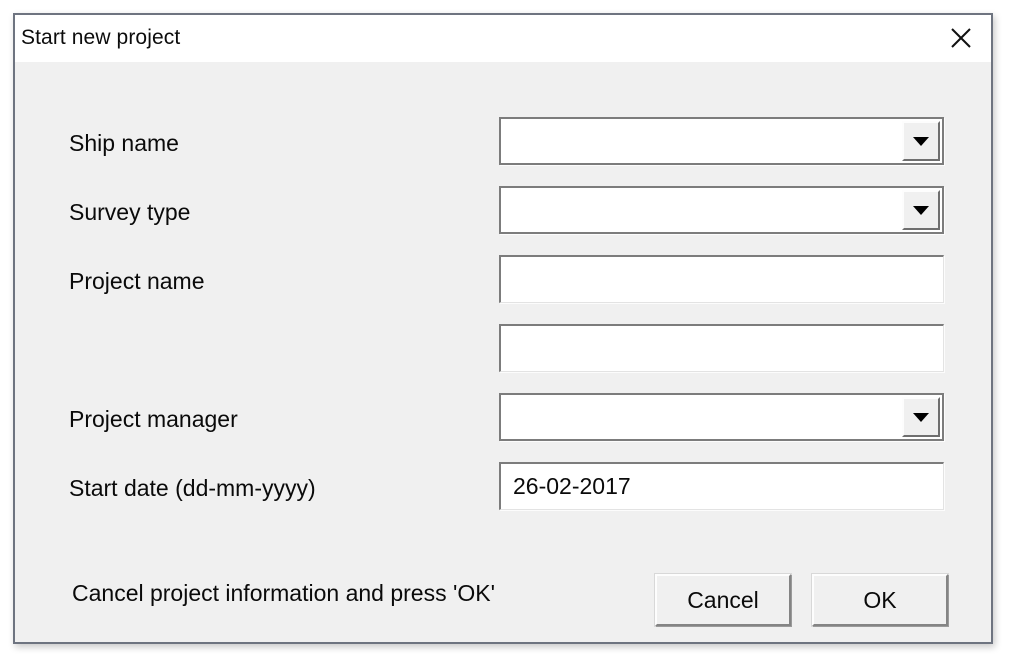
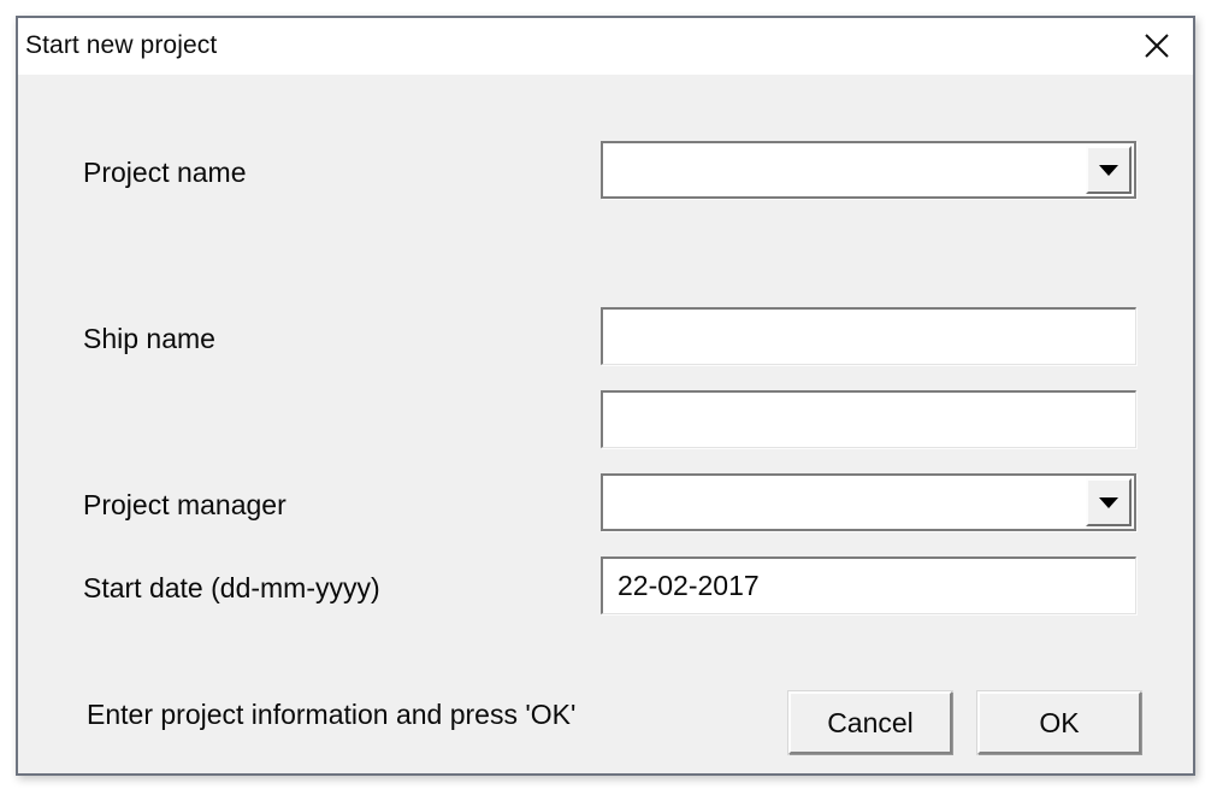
  Start new project
- Ship name
+ Project name
- Survey type
- Project name
+ Ship name
  Project manager
  Start date (dd-mm-yyyy)
- 26-02-2017
+ 22-02-2017
- Cancel project information and press 'OK'
+ Enter project information and press 'OK'
  Cancel
  OK
